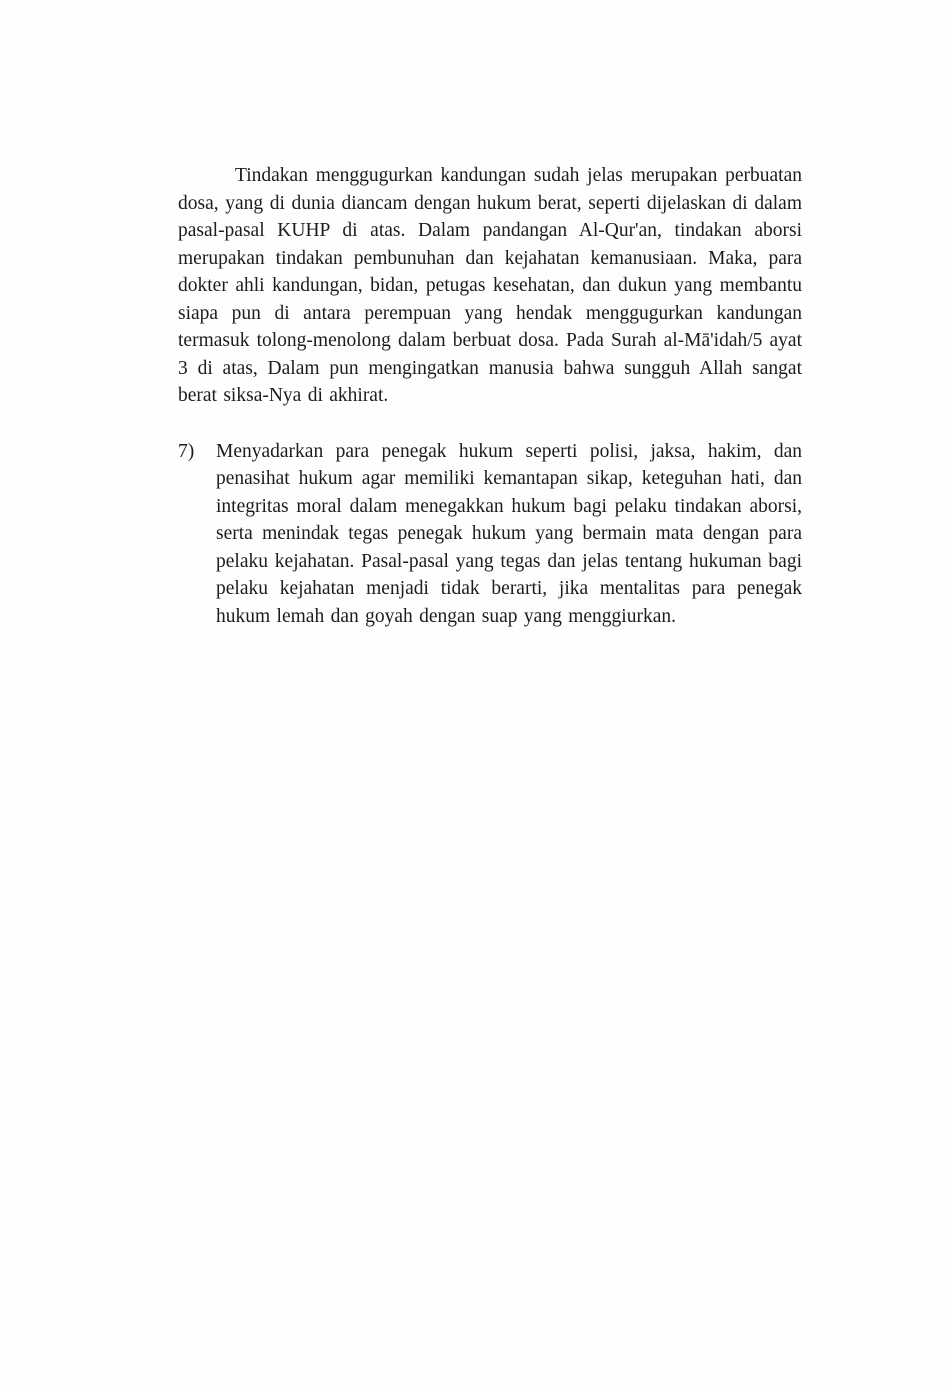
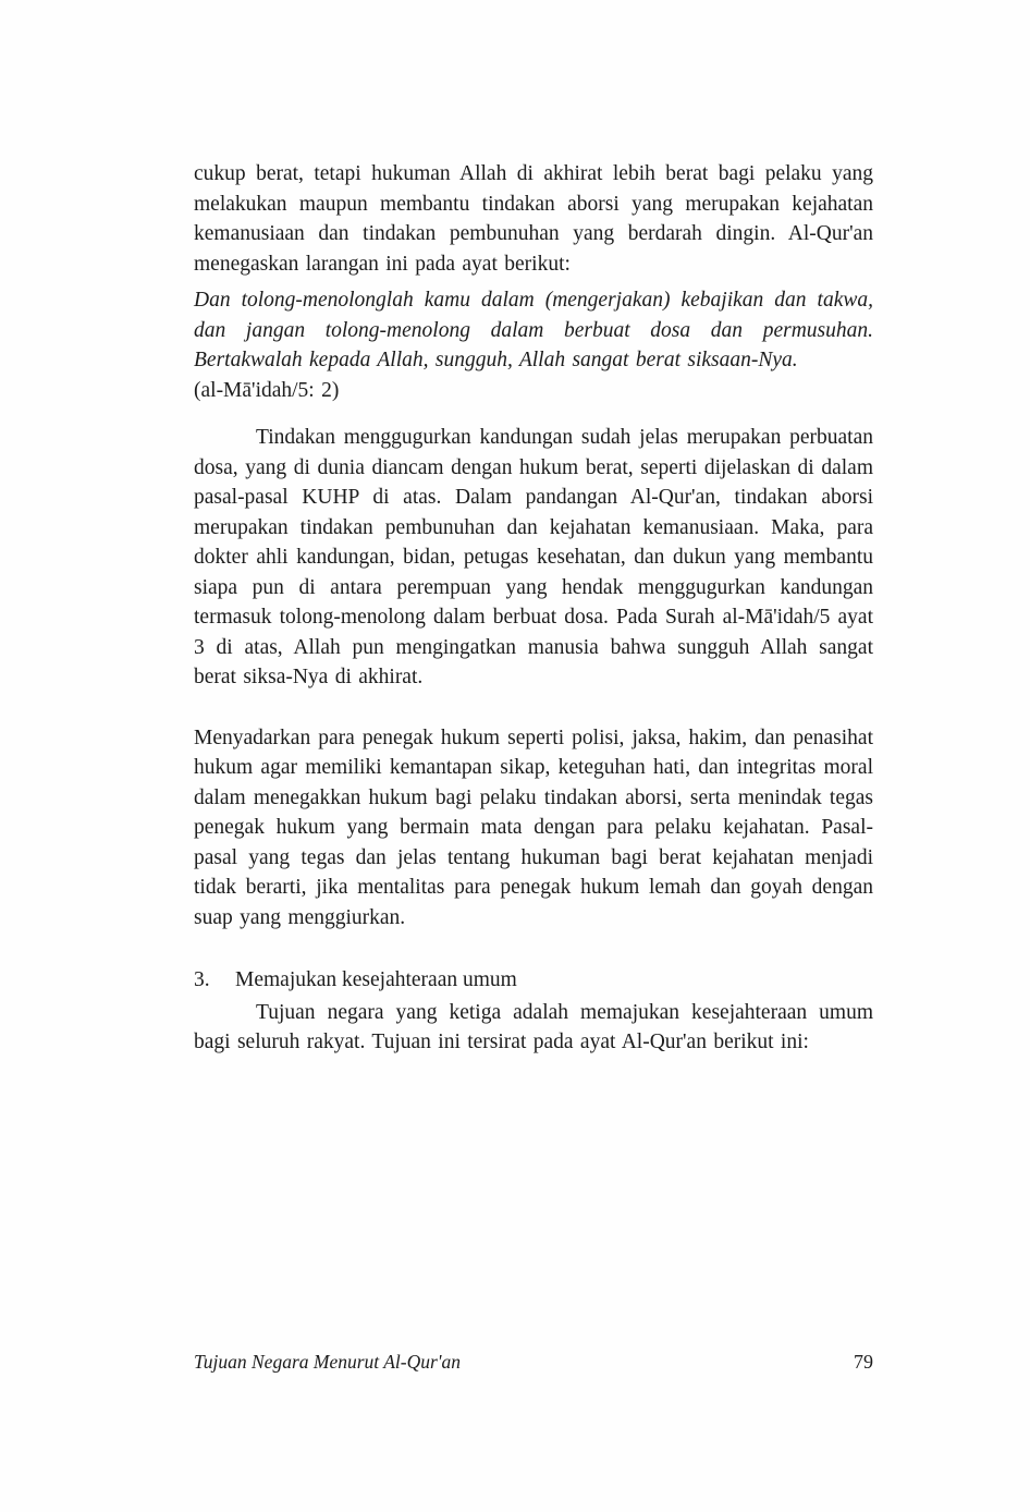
+ cukup berat, tetapi hukuman Allah di akhirat lebih berat bagi pelaku yang melakukan maupun membantu tindakan aborsi yang merupakan kejahatan kemanusiaan dan tindakan pembunuhan yang berdarah dingin. Al-Qur'an menegaskan larangan ini pada ayat berikut:
+ Dan tolong-menolonglah kamu dalam (mengerjakan) kebajikan dan takwa, dan jangan tolong-menolong dalam berbuat dosa dan permusuhan. Bertakwalah kepada Allah, sungguh, Allah sangat berat siksaan-Nya.
+ (al-Mā'idah/5: 2)
- Tindakan menggugurkan kandungan sudah jelas merupakan perbuatan dosa, yang di dunia diancam dengan hukum berat, seperti dijelaskan di dalam pasal-pasal KUHP di atas. Dalam pandangan Al-Qur'an, tindakan aborsi merupakan tindakan pembunuhan dan kejahatan kemanusiaan. Maka, para dokter ahli kandungan, bidan, petugas kesehatan, dan dukun yang membantu siapa pun di antara perempuan yang hendak menggugurkan kandungan termasuk tolong-menolong dalam berbuat dosa. Pada Surah al-Mā'idah/5 ayat 3 di atas, Dalam pun mengingatkan manusia bahwa sungguh Allah sangat berat siksa-Nya di akhirat.
+ Tindakan menggugurkan kandungan sudah jelas merupakan perbuatan dosa, yang di dunia diancam dengan hukum berat, seperti dijelaskan di dalam pasal-pasal KUHP di atas. Dalam pandangan Al-Qur'an, tindakan aborsi merupakan tindakan pembunuhan dan kejahatan kemanusiaan. Maka, para dokter ahli kandungan, bidan, petugas kesehatan, dan dukun yang membantu siapa pun di antara perempuan yang hendak menggugurkan kandungan termasuk tolong-menolong dalam berbuat dosa. Pada Surah al-Mā'idah/5 ayat 3 di atas, Allah pun mengingatkan manusia bahwa sungguh Allah sangat berat siksa-Nya di akhirat.
- 7)
- Menyadarkan para penegak hukum seperti polisi, jaksa, hakim, dan penasihat hukum agar memiliki kemantapan sikap, keteguhan hati, dan integritas moral dalam menegakkan hukum bagi pelaku tindakan aborsi, serta menindak tegas penegak hukum yang bermain mata dengan para pelaku kejahatan. Pasal-pasal yang tegas dan jelas tentang hukuman bagi pelaku kejahatan menjadi tidak berarti, jika mentalitas para penegak hukum lemah dan goyah dengan suap yang menggiurkan.
+ Menyadarkan para penegak hukum seperti polisi, jaksa, hakim, dan penasihat hukum agar memiliki kemantapan sikap, keteguhan hati, dan integritas moral dalam menegakkan hukum bagi pelaku tindakan aborsi, serta menindak tegas penegak hukum yang bermain mata dengan para pelaku kejahatan. Pasal-pasal yang tegas dan jelas tentang hukuman bagi berat kejahatan menjadi tidak berarti, jika mentalitas para penegak hukum lemah dan goyah dengan suap yang menggiurkan.
+ 3.
+ Memajukan kesejahteraan umum
+ Tujuan negara yang ketiga adalah memajukan kesejahteraan umum bagi seluruh rakyat. Tujuan ini tersirat pada ayat Al-Qur'an berikut ini:
+ Tujuan Negara Menurut Al-Qur'an
+ 79
